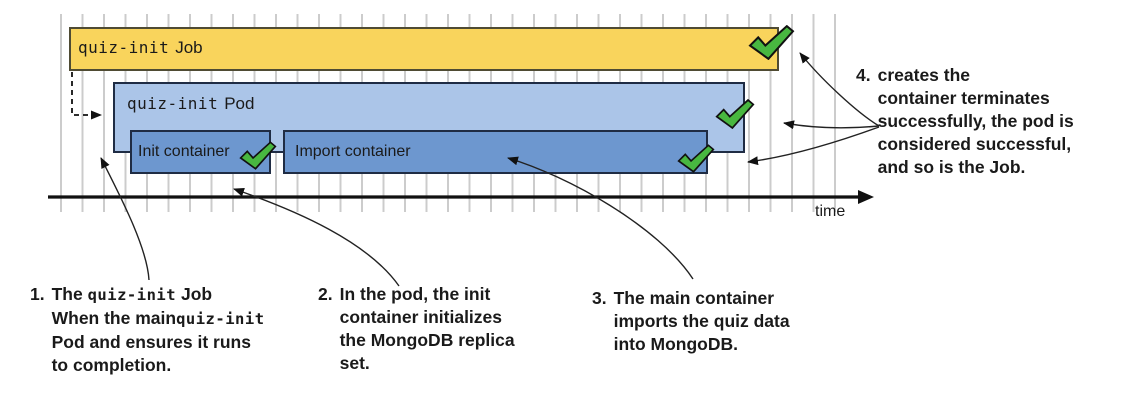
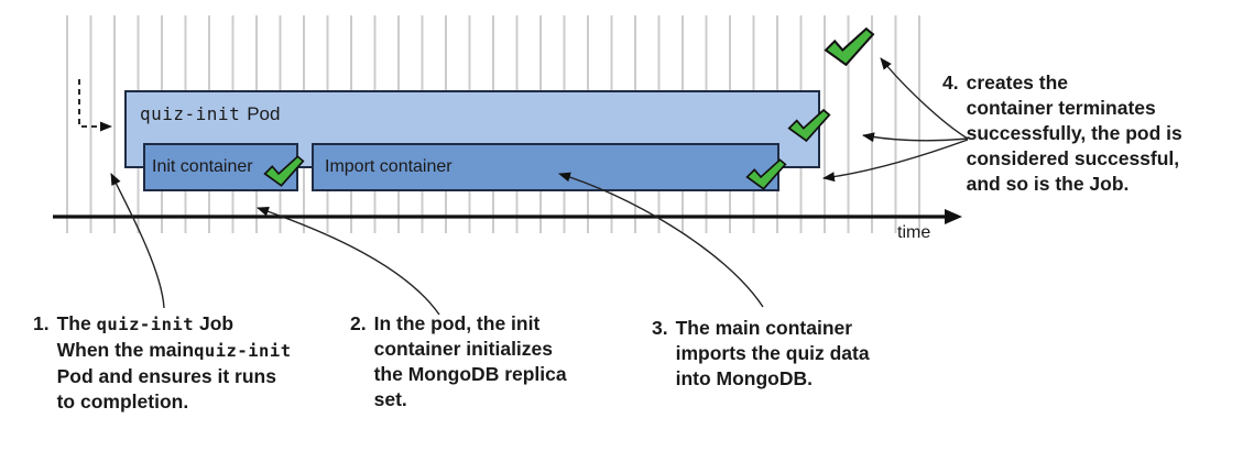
- quiz-init Job
  quiz-init Pod
  Init container
  Import container
  time
  1.
  The quiz-init Job
  When the mainquiz-init
  Pod and ensures it runs
  to completion.
  2.
  In the pod, the init
  container initializes
  the MongoDB replica
  set.
  3.
  The main container
  imports the quiz data
  into MongoDB.
  4.
  creates the
  container terminates
  successfully, the pod is
  considered successful,
  and so is the Job.
